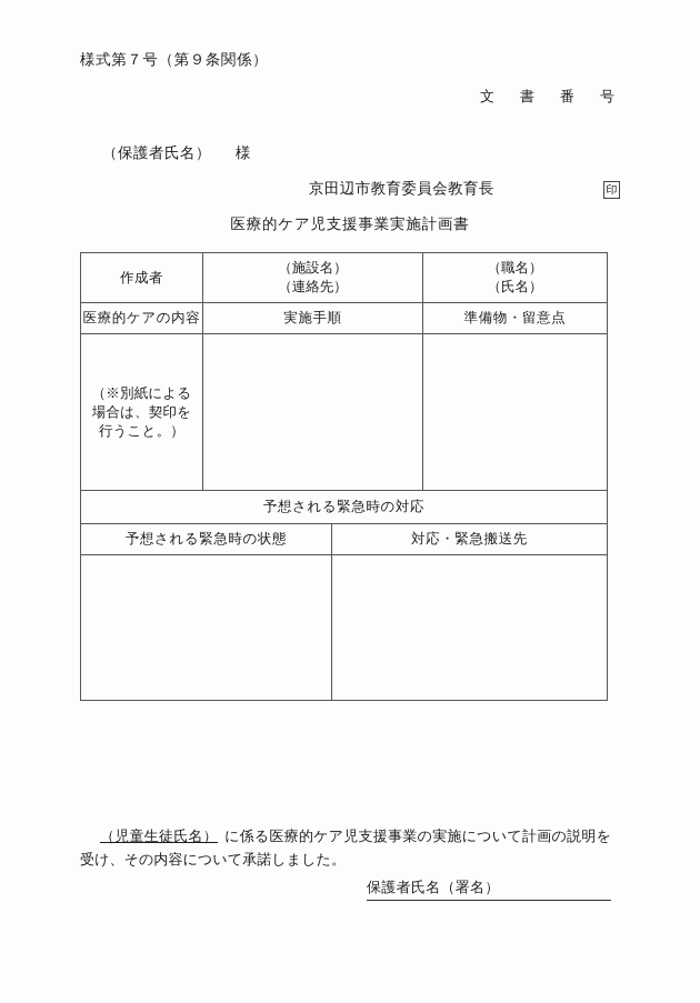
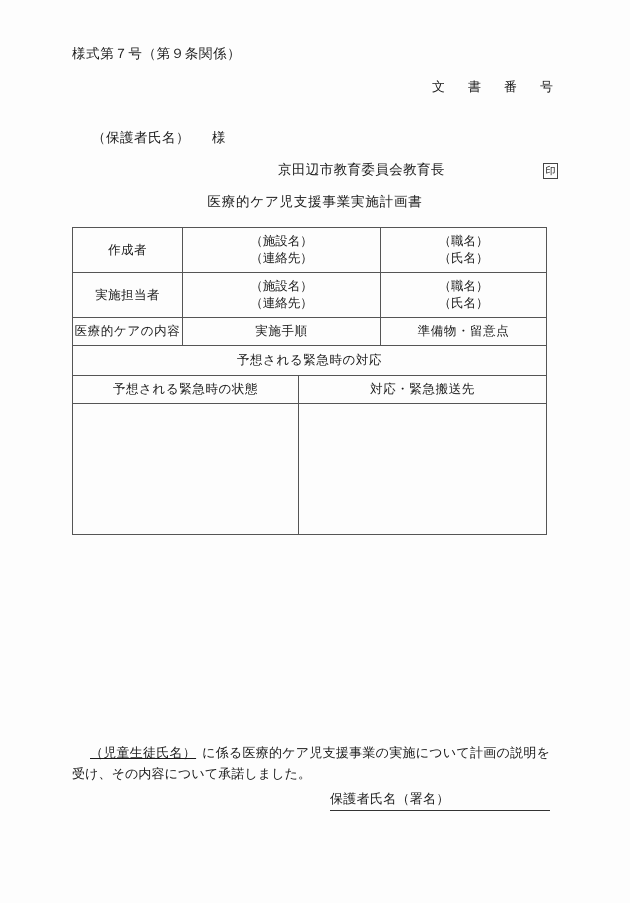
  様式第７号（第９条関係）
  文 書 番 号
  （保護者氏名） 様
  京田辺市教育委員会教育長
  印
  医療的ケア児支援事業実施計画書
  作成者	（施設名） （連絡先）	（職名） （氏名）
+ 実施担当者	（施設名） （連絡先）	（職名） （氏名）
  医療的ケアの内容	実施手順	準備物・留意点
- （※別紙による 場合は、契印を 行うこと。）
  予想される緊急時の対応
  予想される緊急時の状態	対応・緊急搬送先
  （児童生徒氏名） に係る医療的ケア児支援事業の実施について計画の説明を受け、その内容について承諾しました。
  保護者氏名（署名）
